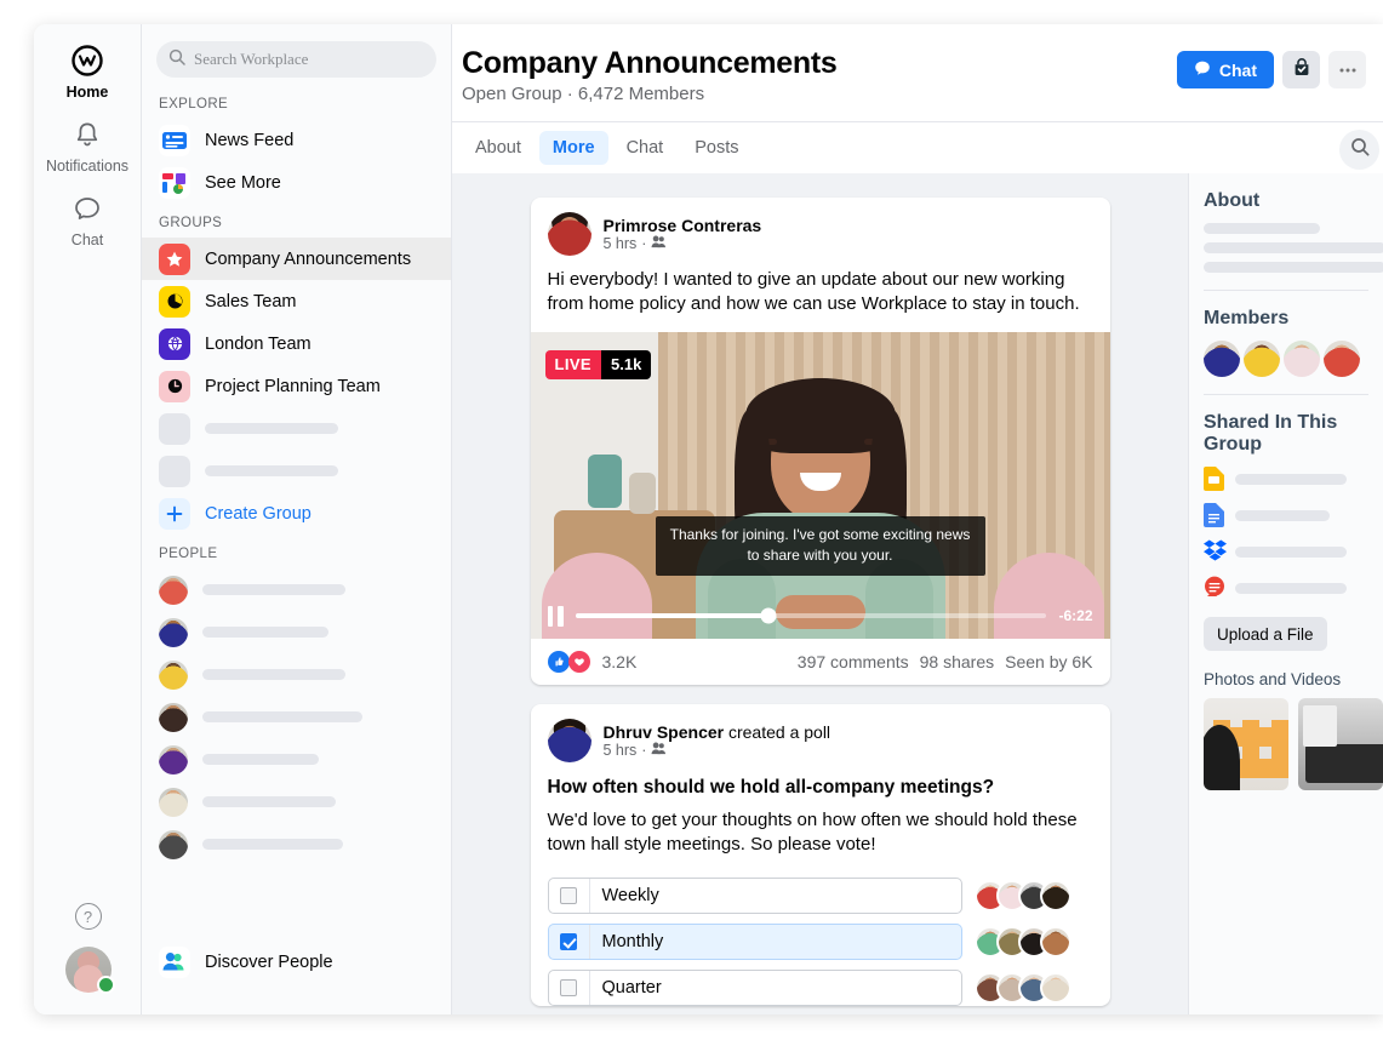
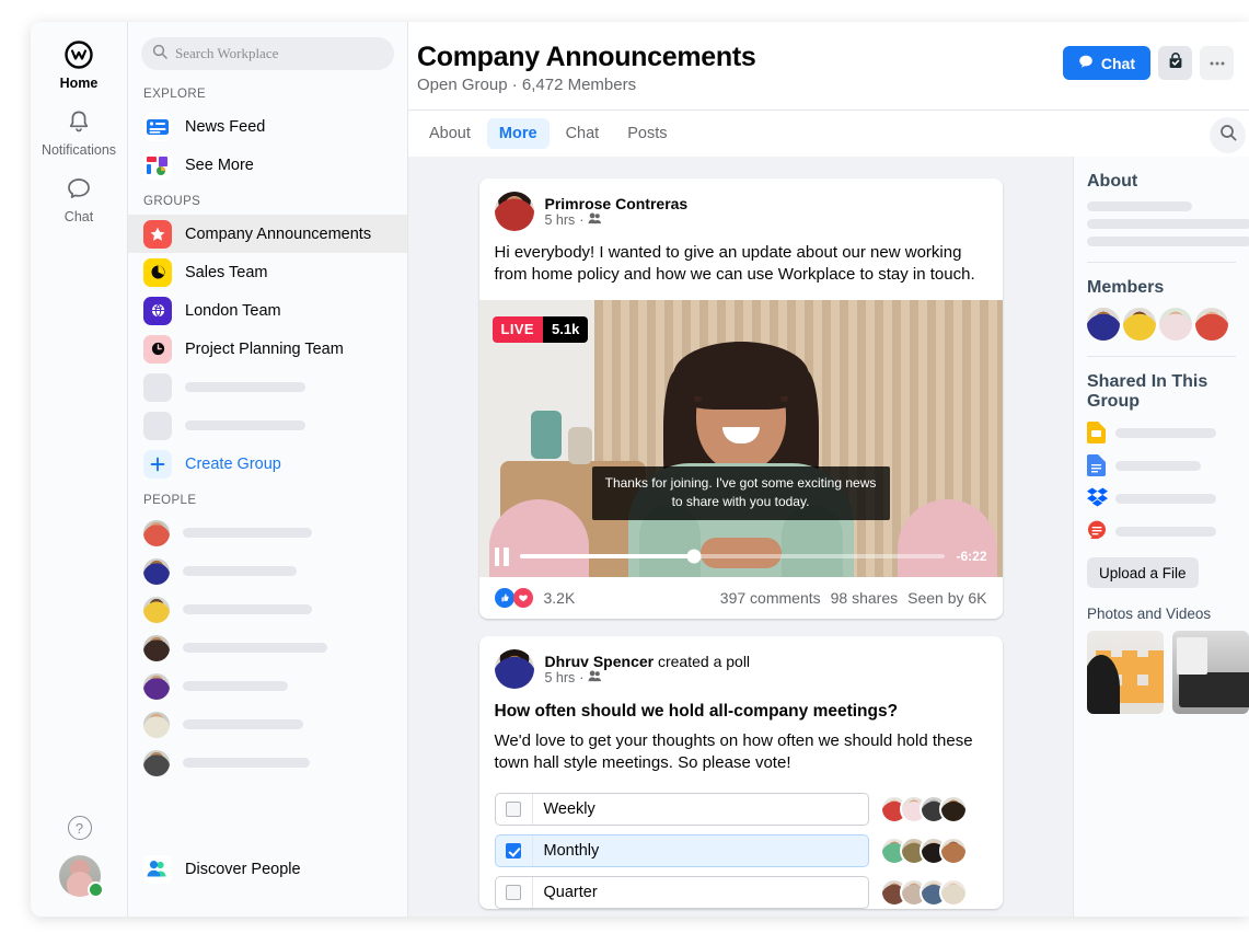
  Home
  Notifications
  Chat
  ?
  Search Workplace
  EXPLORE
  News Feed
  See More
  GROUPS
  Company Announcements
  Sales Team
  London Team
  Project Planning Team
  Create Group
  PEOPLE
  Discover People
  Company Announcements
  Open Group · 6,472 Members
  Chat
  About
  More
  Chat
  Posts
  Primrose Contreras
  5 hrs
  ·
  Hi everybody! I wanted to give an update about our new working from home policy and how we can use Workplace to stay in touch.
  LIVE
  5.1k
- Thanks for joining. I've got some exciting news to share with you your.
+ Thanks for joining. I've got some exciting news to share with you today.
  -6:22
  3.2K
  397 comments
  98 shares
  Seen by 6K
  Dhruv Spencer created a poll
  5 hrs
  ·
  How often should we hold all-company meetings?
  We'd love to get your thoughts on how often we should hold these town hall style meetings. So please vote!
  Weekly
  Monthly
  Quarter
  About
  Members
  Shared In This Group
  Upload a File
  Photos and Videos
